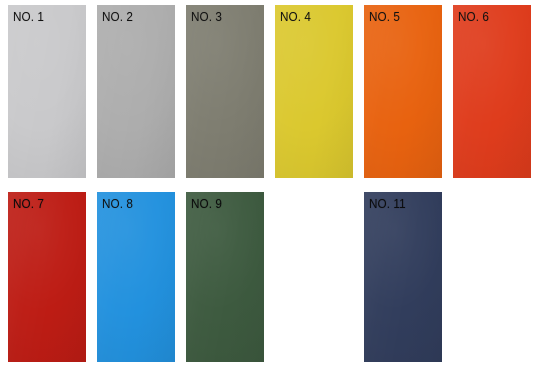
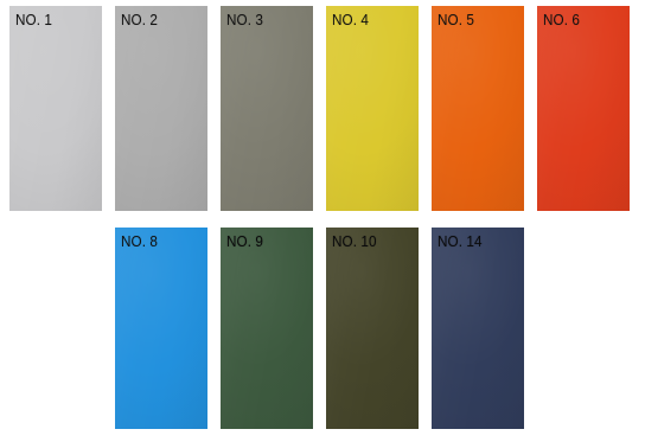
  NO. 1
  NO. 2
  NO. 3
  NO. 4
  NO. 5
  NO. 6
- NO. 7
  NO. 8
  NO. 9
+ NO. 10
- NO. 11
+ NO. 14
